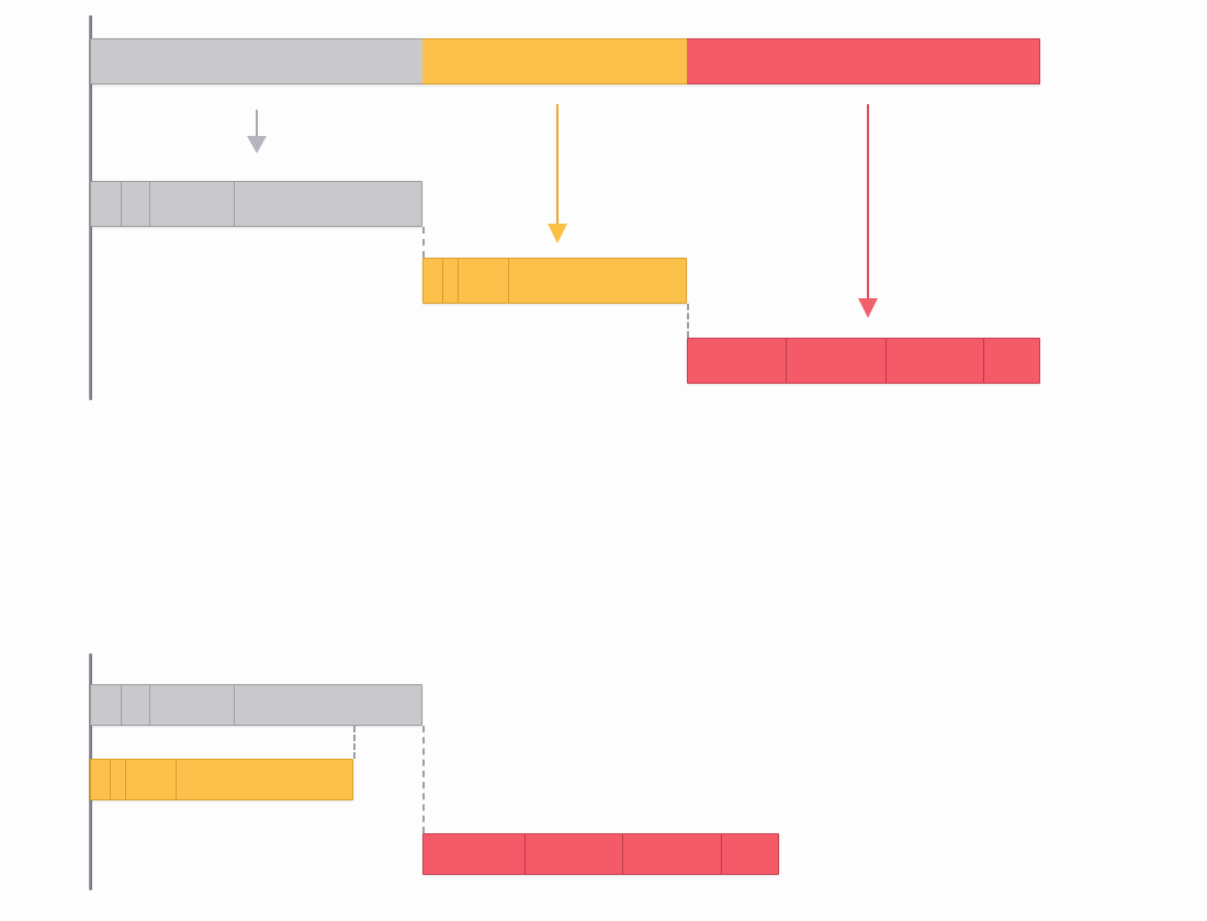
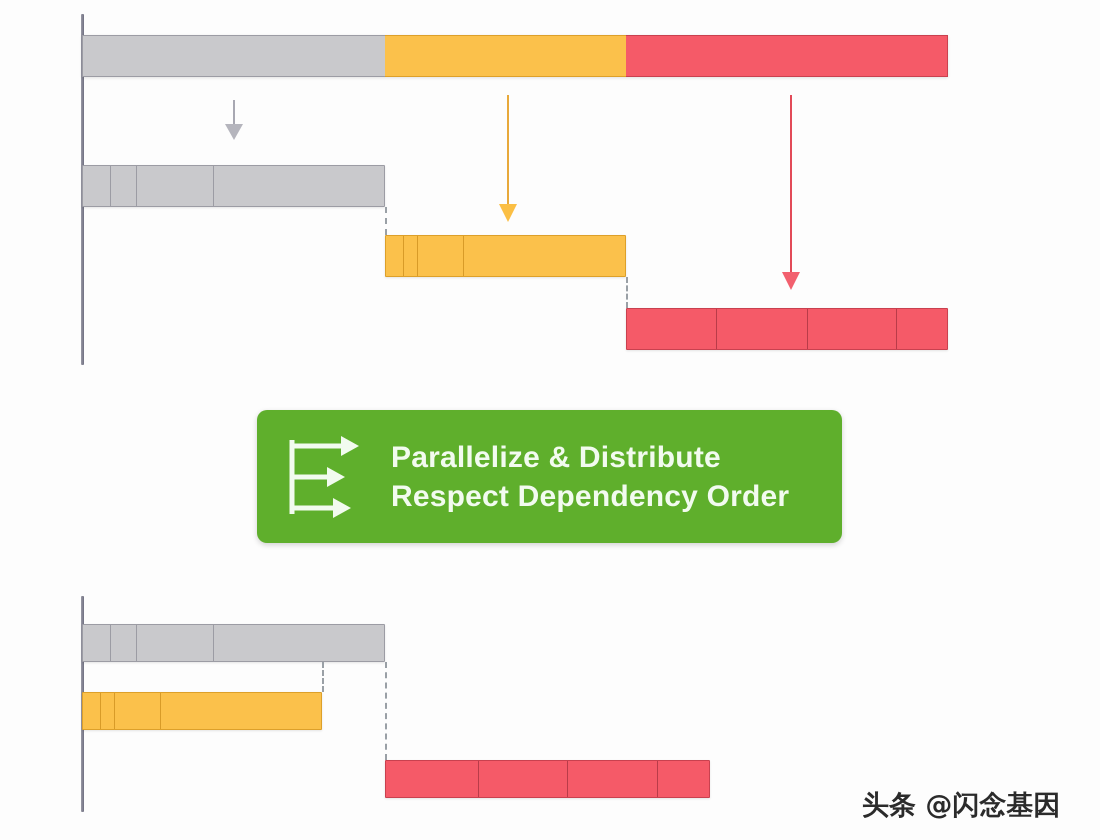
+ Parallelize & Distribute
+ Respect Dependency Order
+ 头条 @闪念基因
